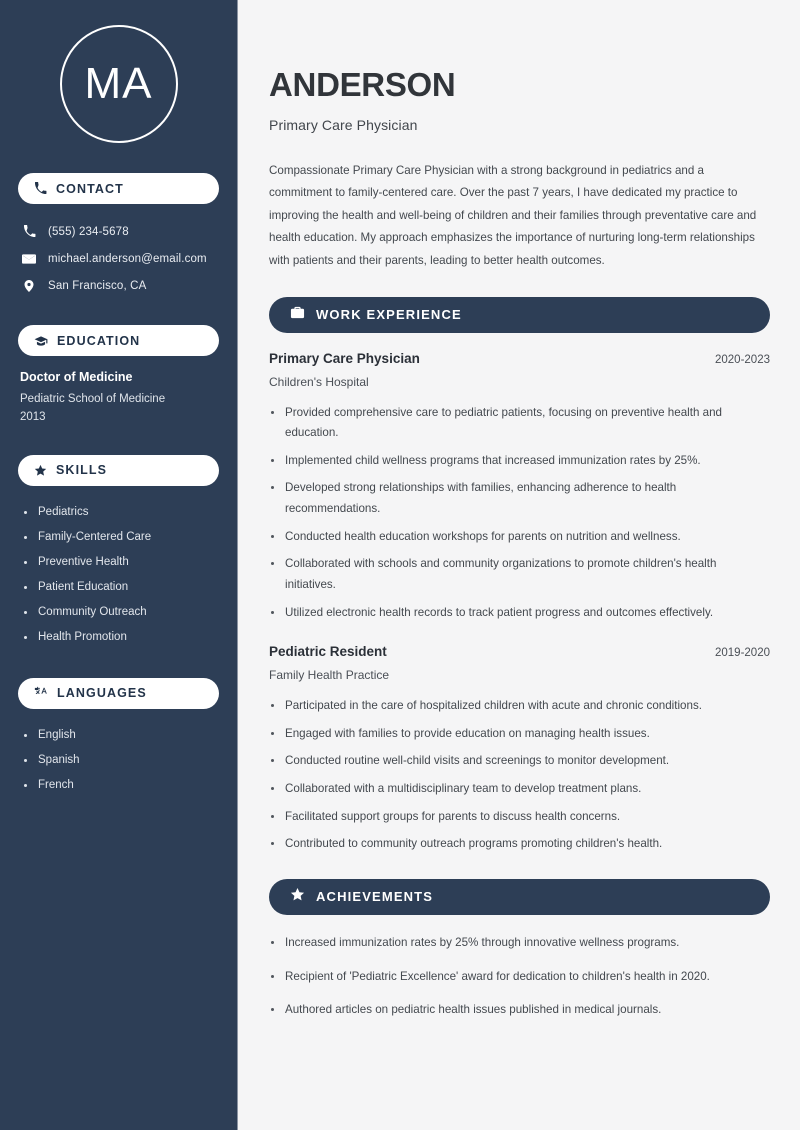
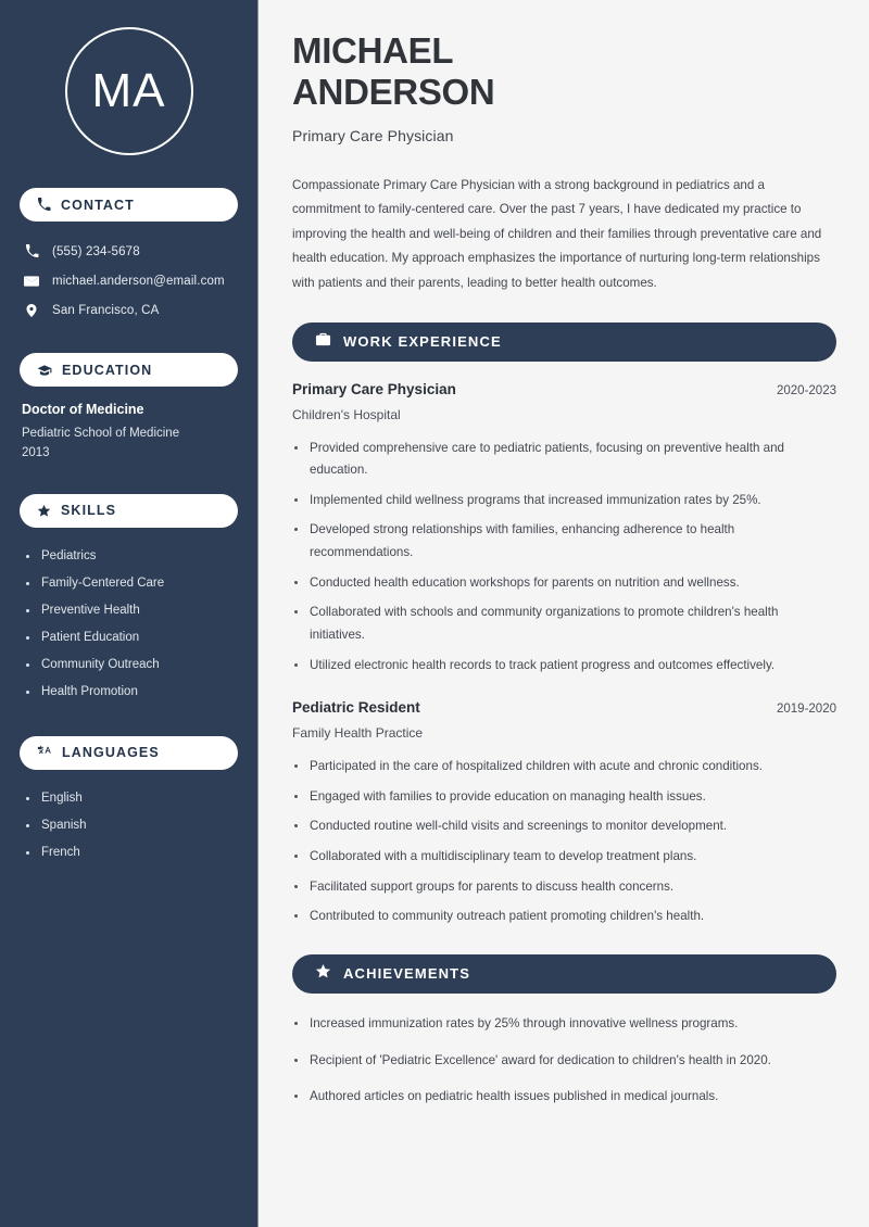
  MA
  CONTACT
  (555) 234-5678
  michael.anderson@email.com
  San Francisco, CA
  EDUCATION
  Doctor of Medicine
  Pediatric School of Medicine
  2013
  SKILLS
  Pediatrics
  Family-Centered Care
  Preventive Health
  Patient Education
  Community Outreach
  Health Promotion
  LANGUAGES
  English
  Spanish
  French
+ MICHAEL
  ANDERSON
  Primary Care Physician
  Compassionate Primary Care Physician with a strong background in pediatrics and a commitment to family-centered care. Over the past 7 years, I have dedicated my practice to improving the health and well-being of children and their families through preventative care and health education. My approach emphasizes the importance of nurturing long-term relationships with patients and their parents, leading to better health outcomes.
  WORK EXPERIENCE
  Primary Care Physician
  2020-2023
  Children's Hospital
  Provided comprehensive care to pediatric patients, focusing on preventive health and education.
  Implemented child wellness programs that increased immunization rates by 25%.
  Developed strong relationships with families, enhancing adherence to health recommendations.
  Conducted health education workshops for parents on nutrition and wellness.
  Collaborated with schools and community organizations to promote children's health initiatives.
  Utilized electronic health records to track patient progress and outcomes effectively.
  Pediatric Resident
  2019-2020
  Family Health Practice
  Participated in the care of hospitalized children with acute and chronic conditions.
  Engaged with families to provide education on managing health issues.
  Conducted routine well-child visits and screenings to monitor development.
  Collaborated with a multidisciplinary team to develop treatment plans.
  Facilitated support groups for parents to discuss health concerns.
- Contributed to community outreach programs promoting children's health.
+ Contributed to community outreach patient promoting children's health.
  ACHIEVEMENTS
  Increased immunization rates by 25% through innovative wellness programs.
  Recipient of 'Pediatric Excellence' award for dedication to children's health in 2020.
  Authored articles on pediatric health issues published in medical journals.
